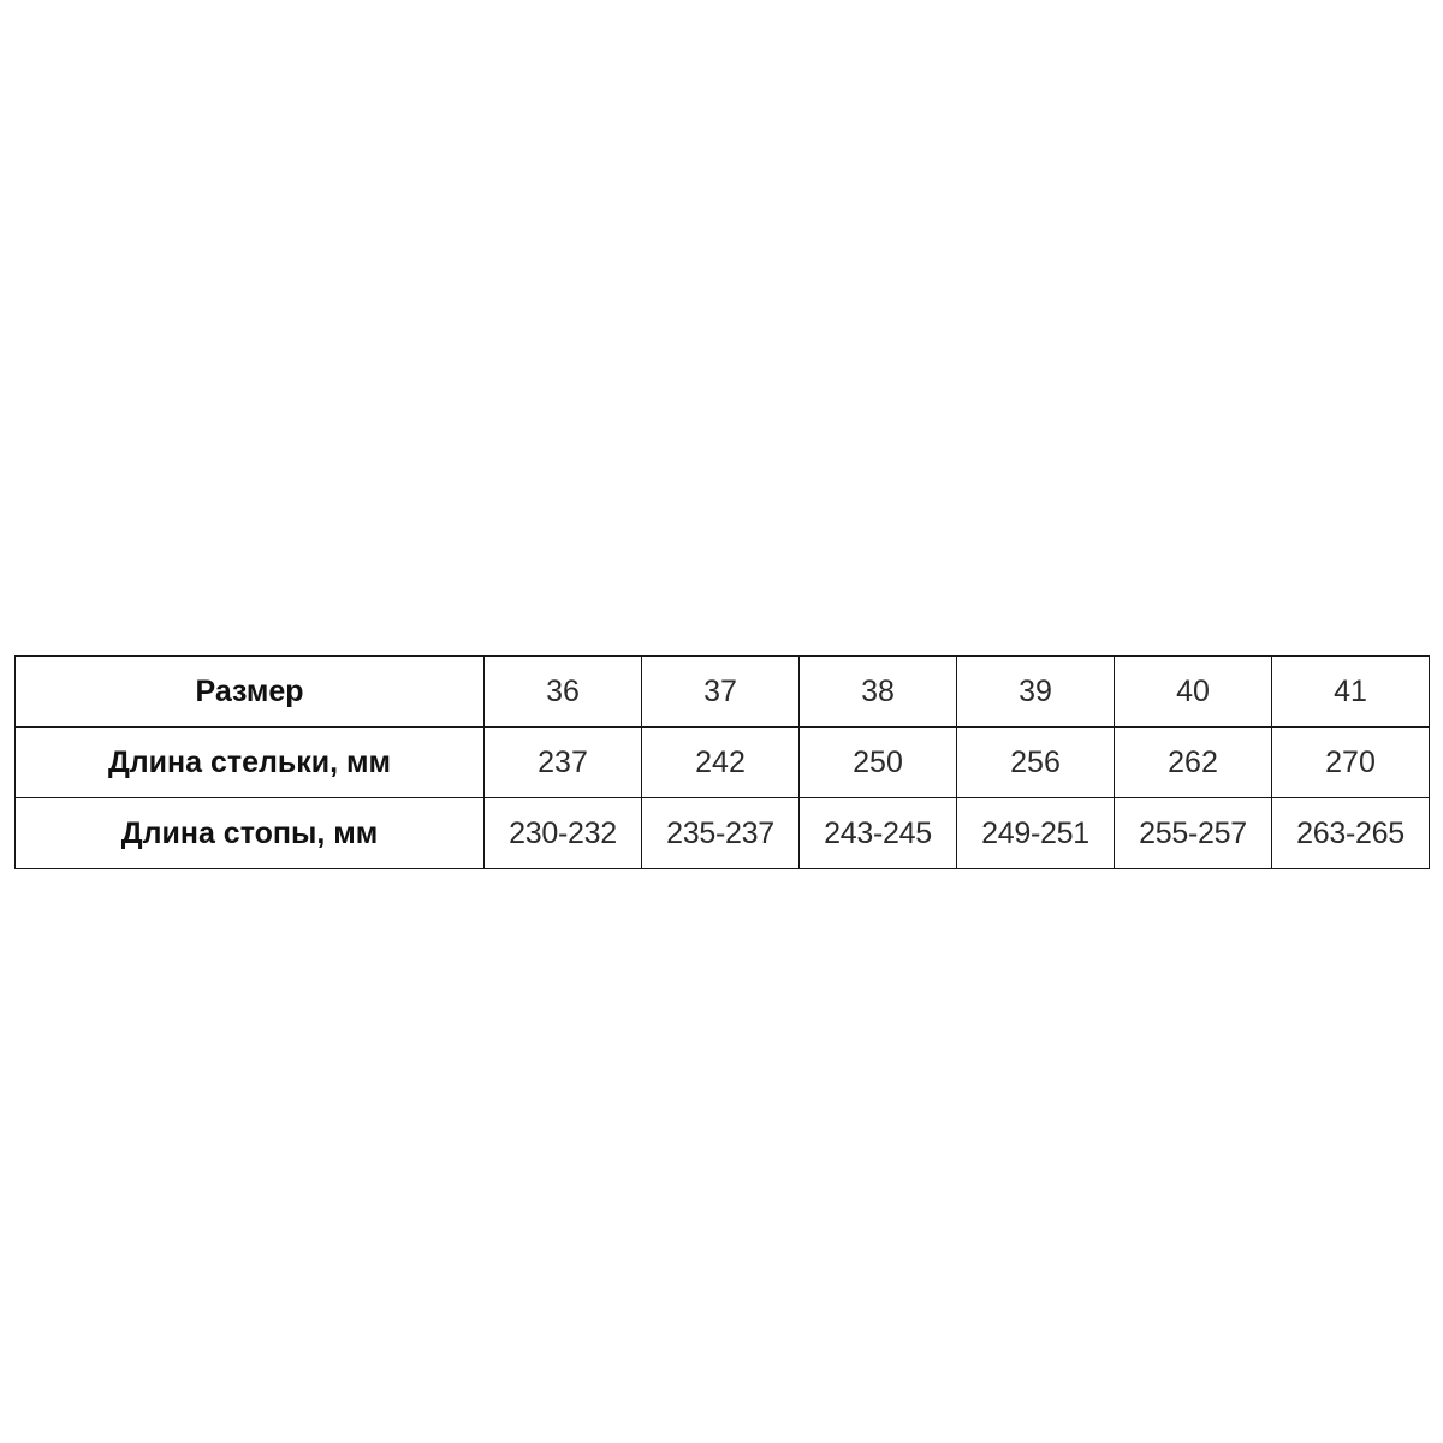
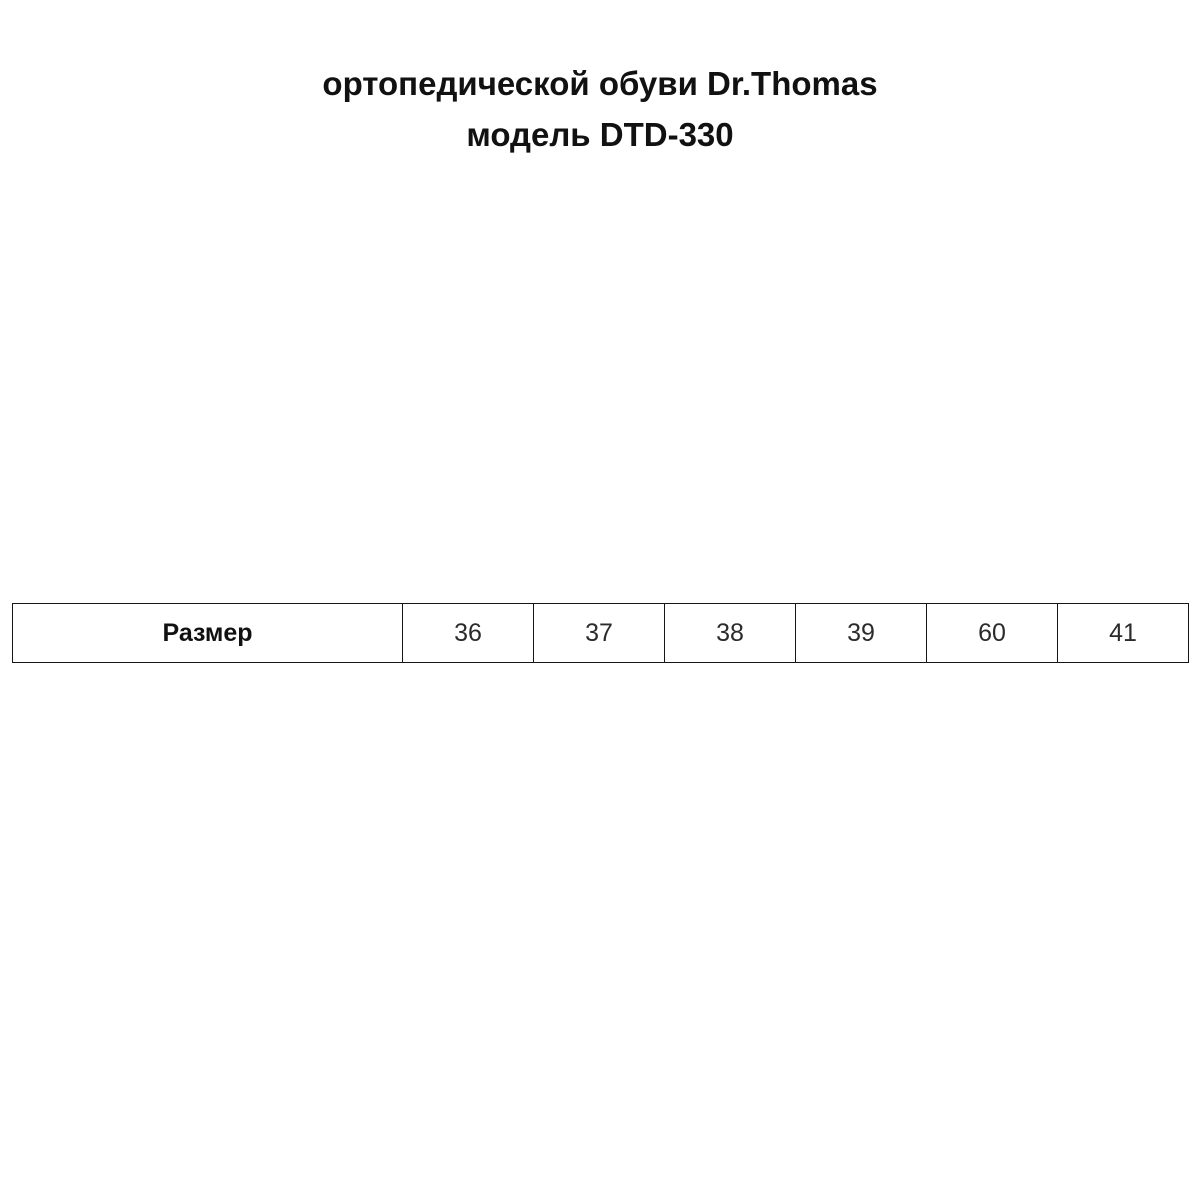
+ ортопедической обуви Dr.Thomas
+ модель DTD-330
- Размер	36	37	38	39	40	41
+ Размер	36	37	38	39	60	41
- Длина стельки, мм	237	242	250	256	262	270
- Длина стопы, мм	230-232	235-237	243-245	249-251	255-257	263-265
